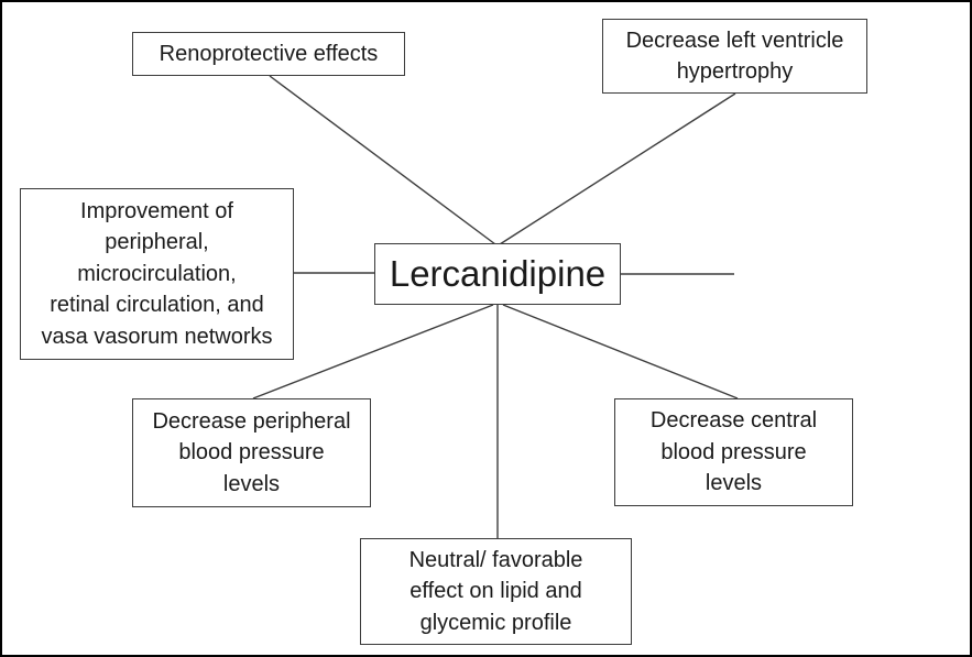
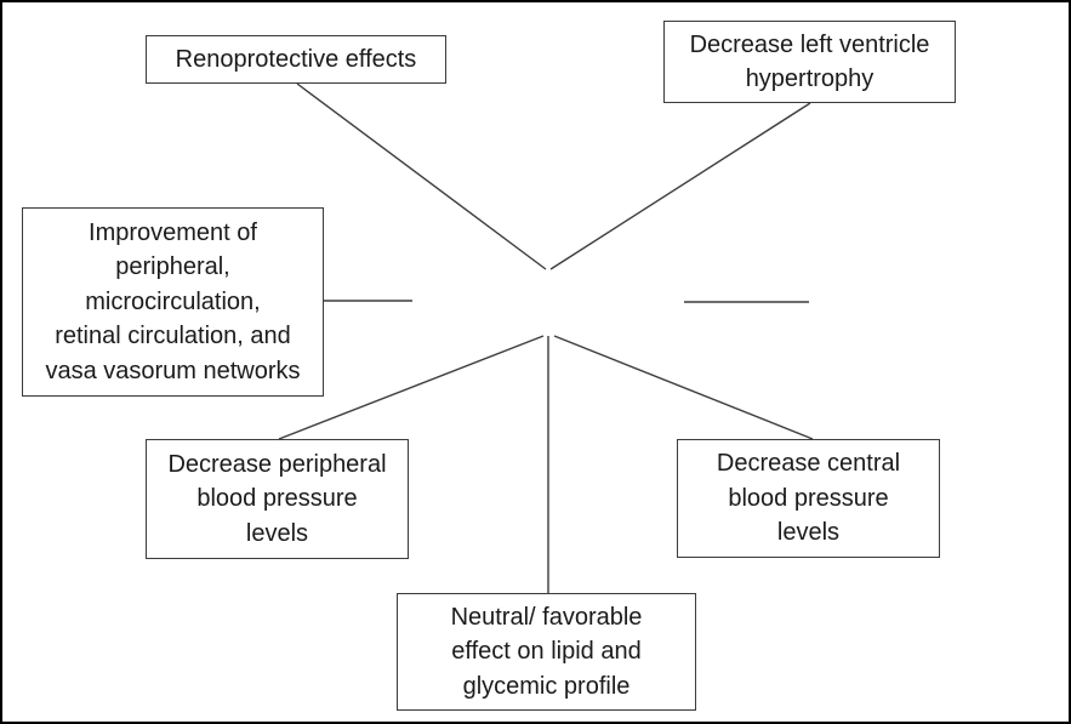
  Renoprotective effects
  Decrease left ventricle
  hypertrophy
  Improvement of
  peripheral,
  microcirculation,
  retinal circulation, and
  vasa vasorum networks
- Lercanidipine
  Decrease peripheral
  blood pressure
  levels
  Decrease central
  blood pressure
  levels
  Neutral/ favorable
  effect on lipid and
  glycemic profile
